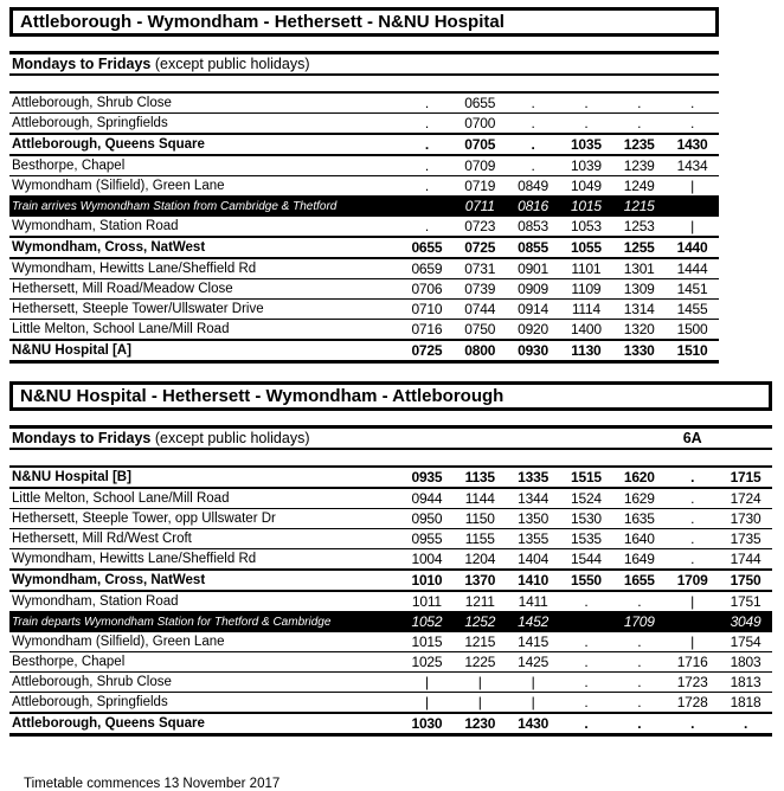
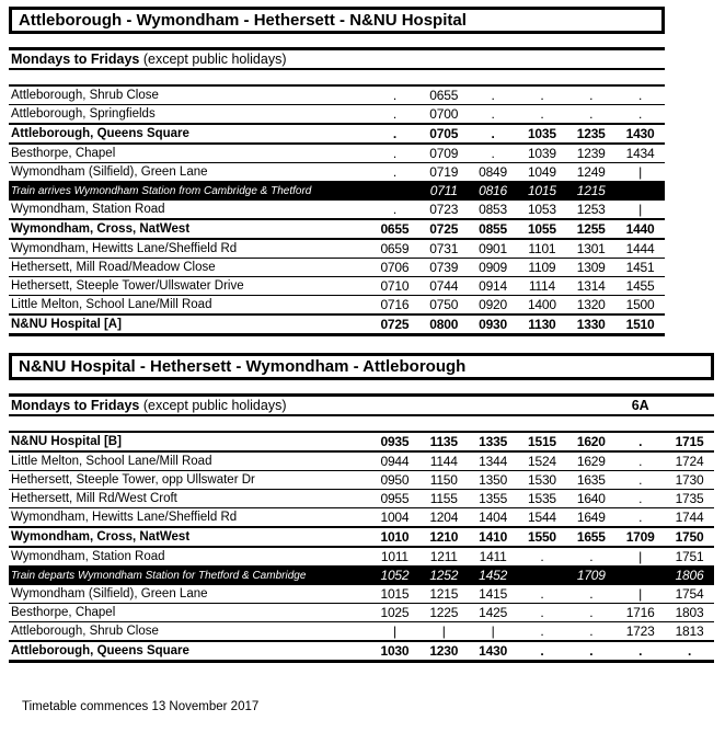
  Attleborough - Wymondham - Hethersett - N&NU Hospital
  Mondays to Fridays (except public holidays)
  Attleborough, Shrub Close	.	0655	.	.	.	.
  Attleborough, Springfields	.	0700	.	.	.	.
  Attleborough, Queens Square	.	0705	.	1035	1235	1430
  Besthorpe, Chapel	.	0709	.	1039	1239	1434
  Wymondham (Silfield), Green Lane	.	0719	0849	1049	1249	|
  Train arrives Wymondham Station from Cambridge & Thetford		0711	0816	1015	1215
  Wymondham, Station Road	.	0723	0853	1053	1253	|
  Wymondham, Cross, NatWest	0655	0725	0855	1055	1255	1440
  Wymondham, Hewitts Lane/Sheffield Rd	0659	0731	0901	1101	1301	1444
  Hethersett, Mill Road/Meadow Close	0706	0739	0909	1109	1309	1451
  Hethersett, Steeple Tower/Ullswater Drive	0710	0744	0914	1114	1314	1455
  Little Melton, School Lane/Mill Road	0716	0750	0920	1400	1320	1500
  N&NU Hospital [A]	0725	0800	0930	1130	1330	1510
  N&NU Hospital - Hethersett - Wymondham - Attleborough
  Mondays to Fridays (except public holidays)
  6A
  N&NU Hospital [B]	0935	1135	1335	1515	1620	.	1715
  Little Melton, School Lane/Mill Road	0944	1144	1344	1524	1629	.	1724
  Hethersett, Steeple Tower, opp Ullswater Dr	0950	1150	1350	1530	1635	.	1730
  Hethersett, Mill Rd/West Croft	0955	1155	1355	1535	1640	.	1735
  Wymondham, Hewitts Lane/Sheffield Rd	1004	1204	1404	1544	1649	.	1744
- Wymondham, Cross, NatWest	1010	1370	1410	1550	1655	1709	1750
+ Wymondham, Cross, NatWest	1010	1210	1410	1550	1655	1709	1750
  Wymondham, Station Road	1011	1211	1411	.	.	|	1751
- Train departs Wymondham Station for Thetford & Cambridge	1052	1252	1452		1709		3049
+ Train departs Wymondham Station for Thetford & Cambridge	1052	1252	1452		1709		1806
  Wymondham (Silfield), Green Lane	1015	1215	1415	.	.	|	1754
  Besthorpe, Chapel	1025	1225	1425	.	.	1716	1803
  Attleborough, Shrub Close	|	|	|	.	.	1723	1813
- Attleborough, Springfields	|	|	|	.	.	1728	1818
  Attleborough, Queens Square	1030	1230	1430	.	.	.	.
  Timetable commences 13 November 2017
